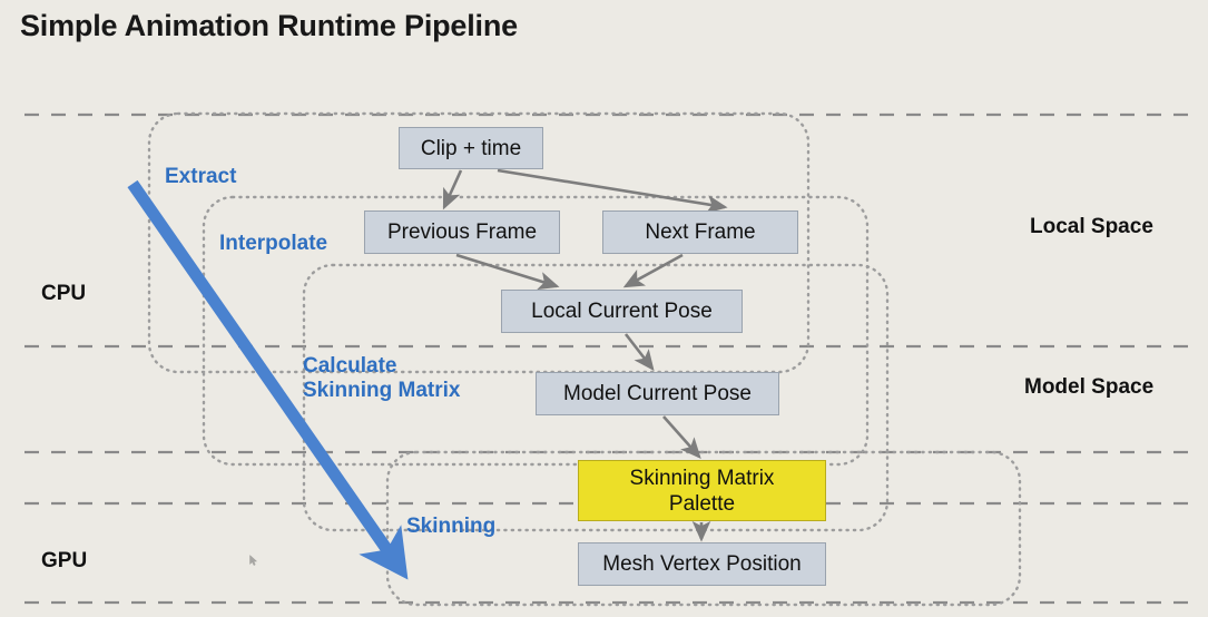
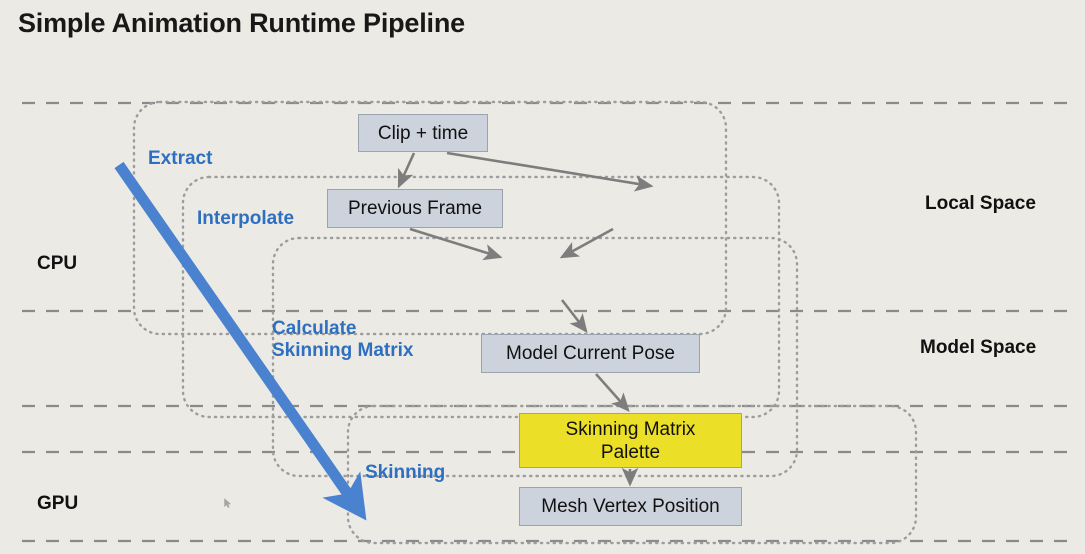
  Simple Animation Runtime Pipeline
  Clip + time
  Previous Frame
- Next Frame
- Local Current Pose
  Model Current Pose
  Skinning Matrix
  Palette
  Mesh Vertex Position
  Extract
  Interpolate
  Calculate
  Skinning Matrix
  Skinning
  CPU
  GPU
  Local Space
  Model Space
